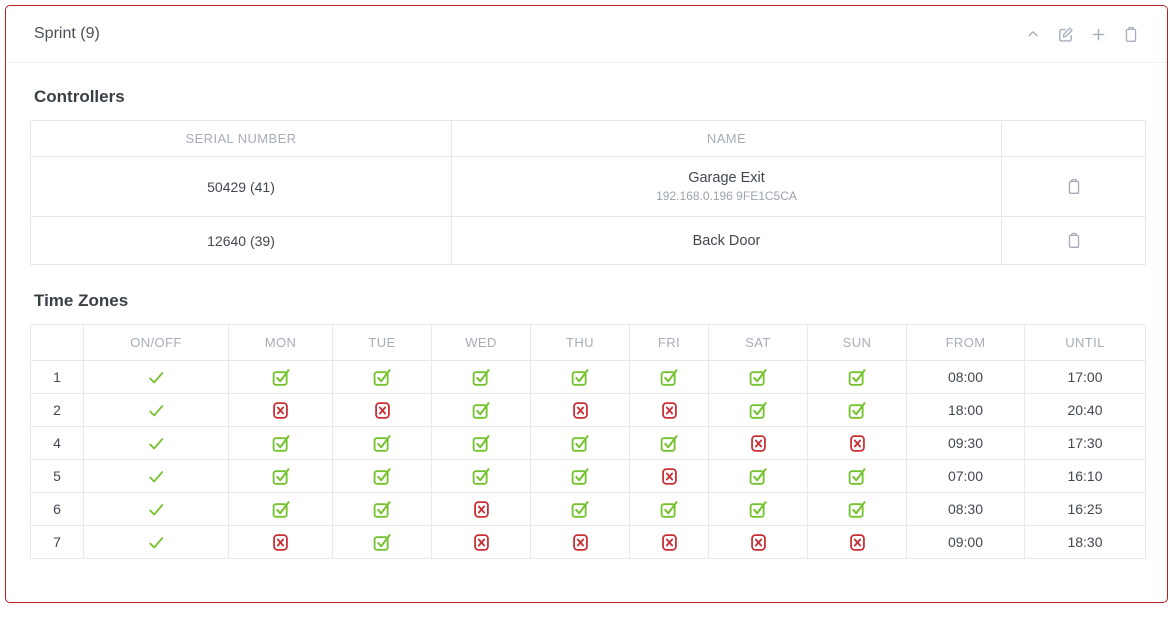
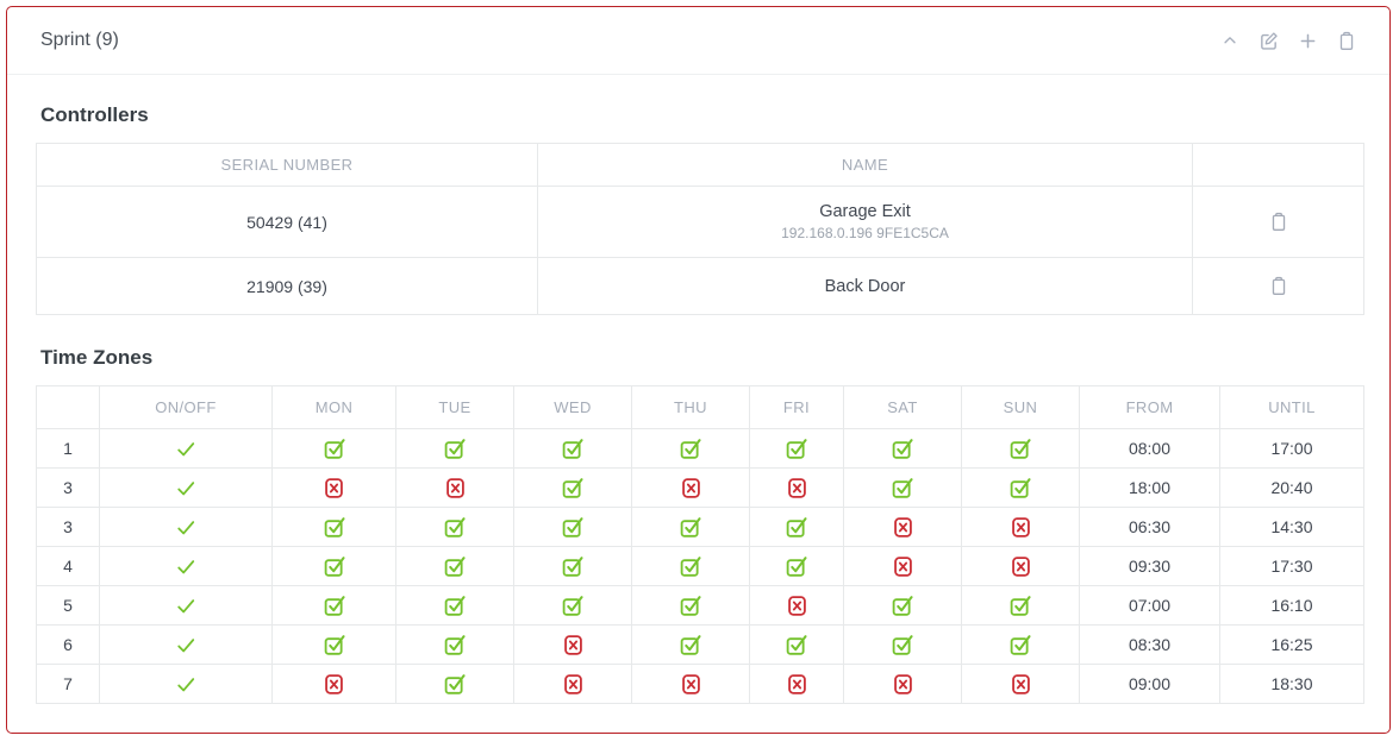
  Sprint (9)
  Controllers
  SERIAL NUMBER	NAME
  50429 (41)	Garage Exit192.168.0.196 9FE1C5CA
- 12640 (39)	Back Door
+ 21909 (39)	Back Door
  Time Zones
  	ON/OFF	MON	TUE	WED	THU	FRI	SAT	SUN	FROM	UNTIL
  1									08:00	17:00
- 2									18:00	20:40
+ 3									18:00	20:40
+ 3									06:30	14:30
  4									09:30	17:30
  5									07:00	16:10
  6									08:30	16:25
  7									09:00	18:30
